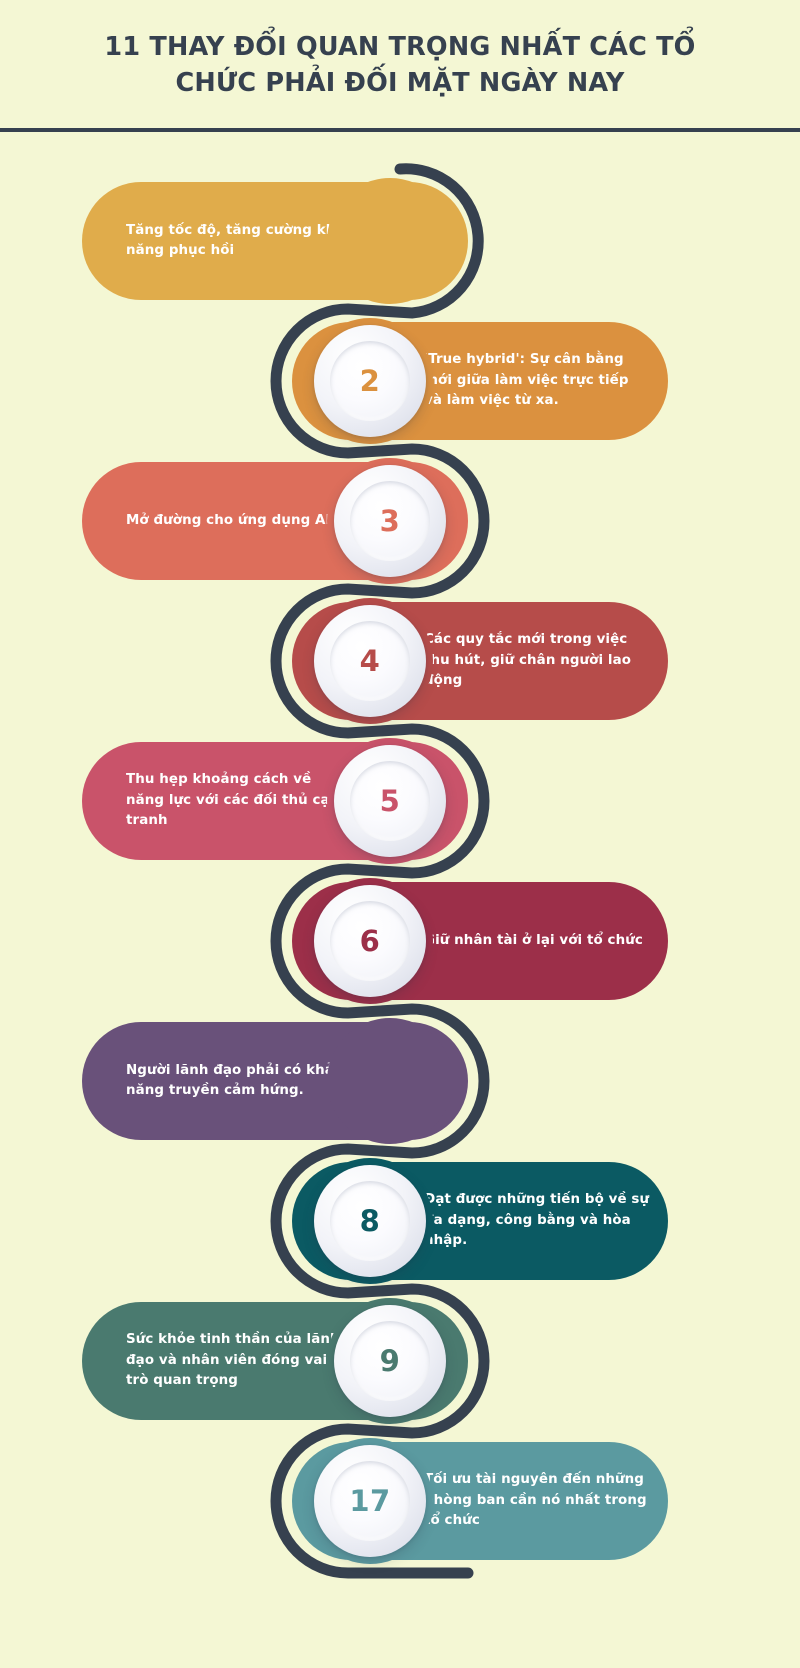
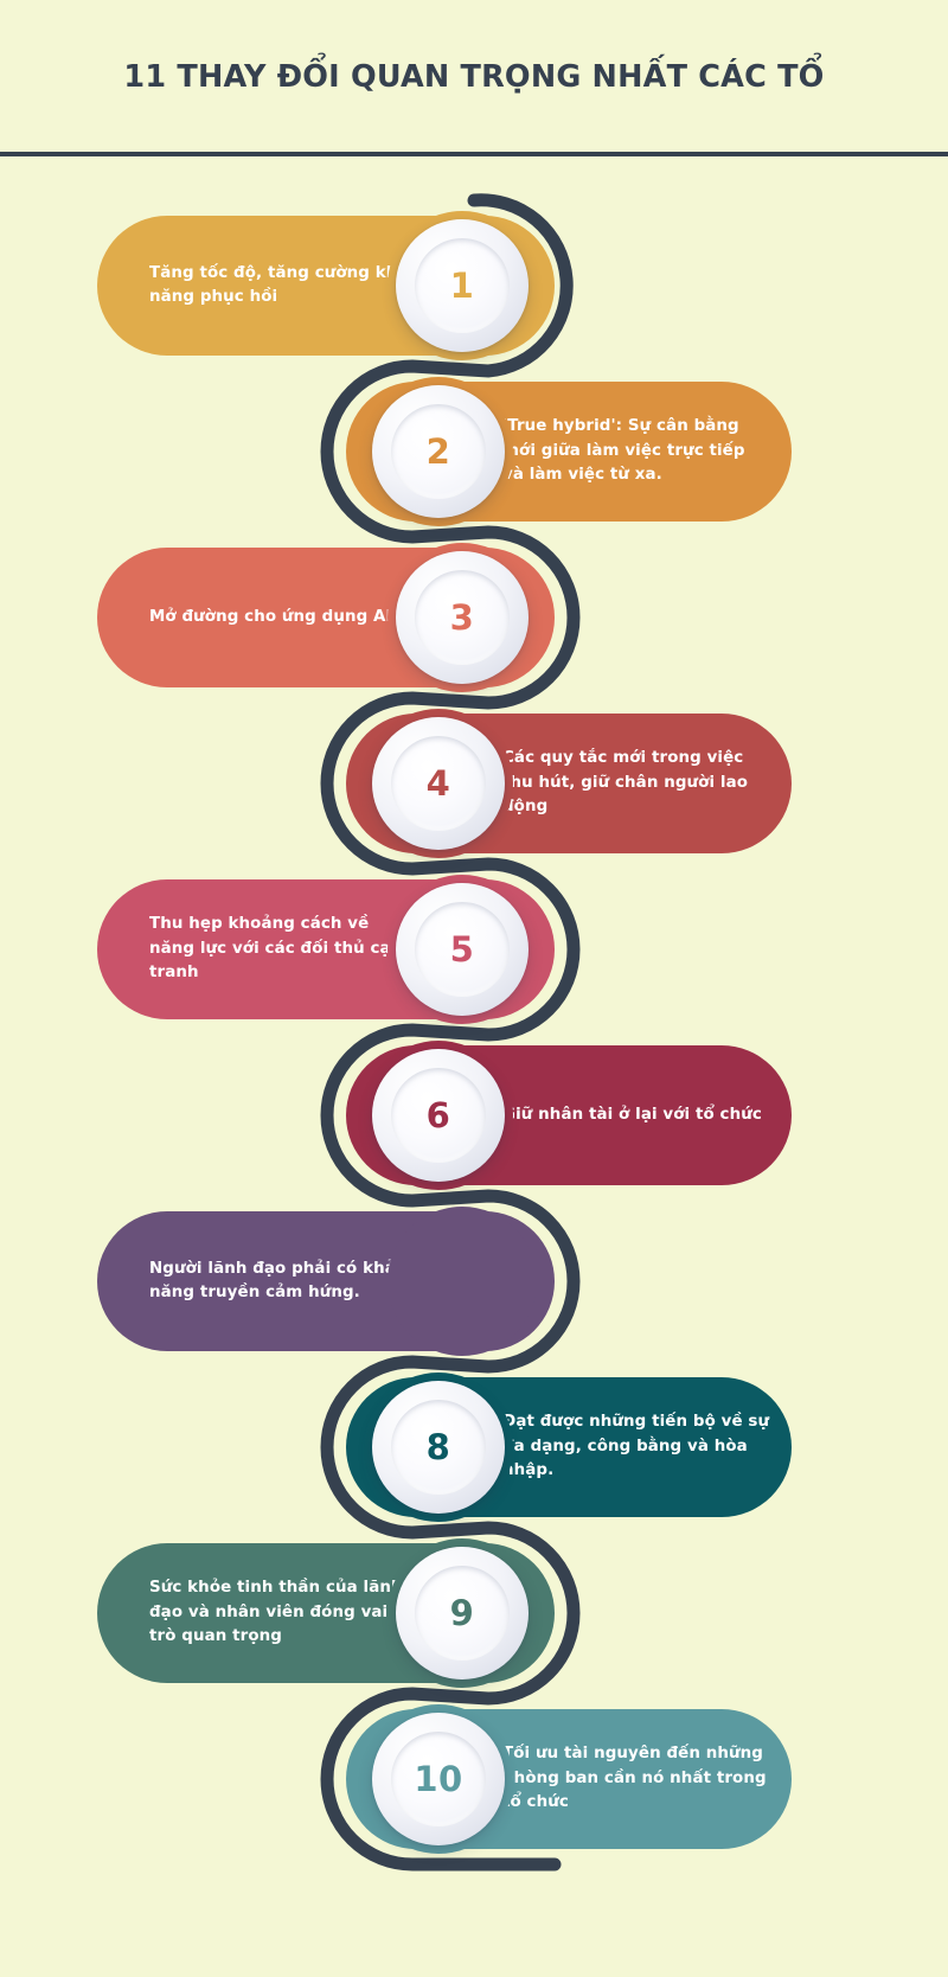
  11 THAY ĐỔI QUAN TRỌNG NHẤT CÁC TỔ
- CHỨC PHẢI ĐỐI MẶT NGÀY NAY
  Tăng tốc độ, tăng cường k năng phục hồi
+ 1
  2
  True hybrid': Sự cân bằng ới giữa làm việc trực tiếp à làm việc từ xa.
  Mở đường cho ứng dụng A
  3
  4
  ác quy tắc mới trong việc hu hút, giữ chân người lao ộng
  Thu hẹp khoảng cách về năng lực với các đối thủ cạ tranh
  5
  6
  iữ nhân tài ở lại với tổ chức
  Người lãnh đạo phải có kh năng truyền cảm hứng.
  8
  ạt được những tiến bộ về sự a dạng, công bằng và hòa hập.
  Sức khỏe tinh thần của lãn đạo và nhân viên đóng vai trò quan trọng
  9
- 17
+ 10
  ối ưu tài nguyên đến những hòng ban cần nó nhất trong ổ chức
